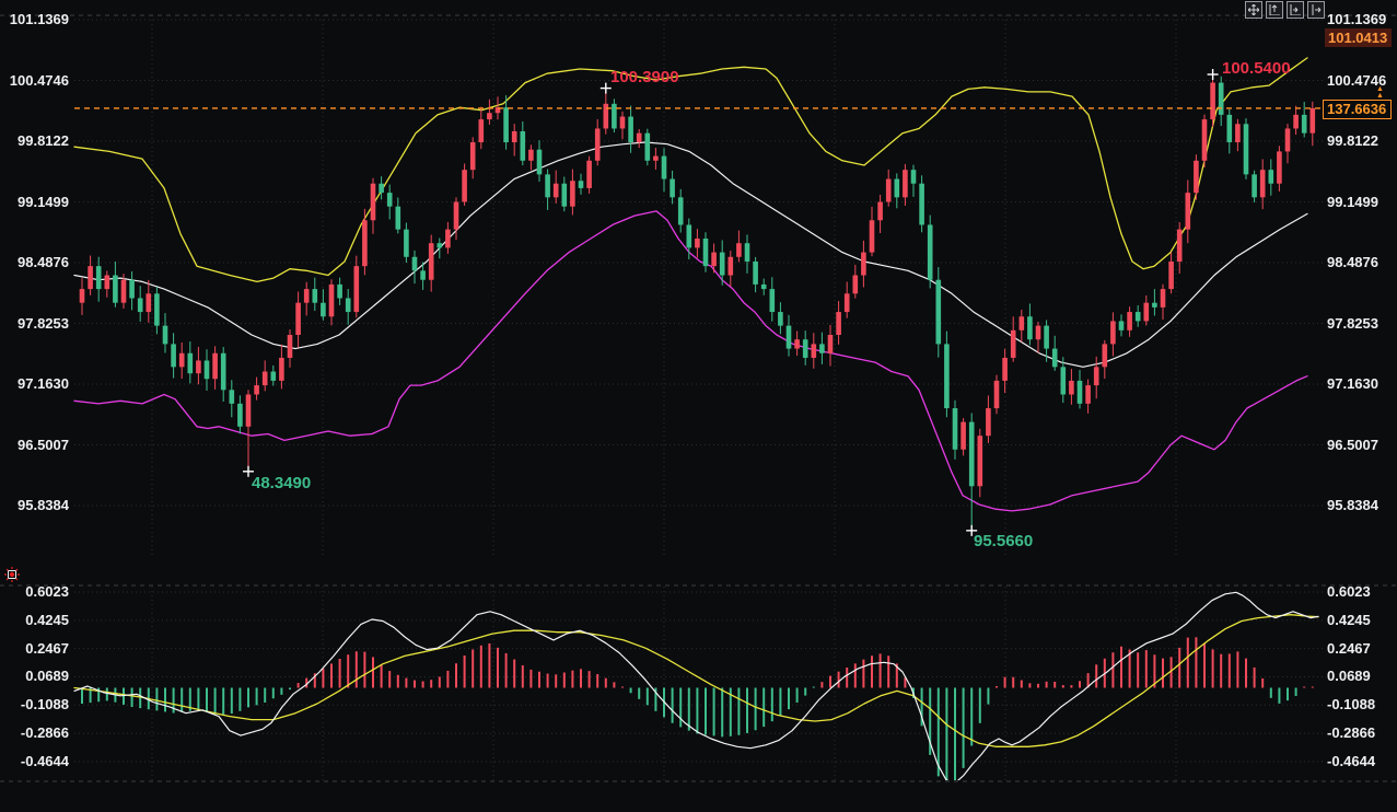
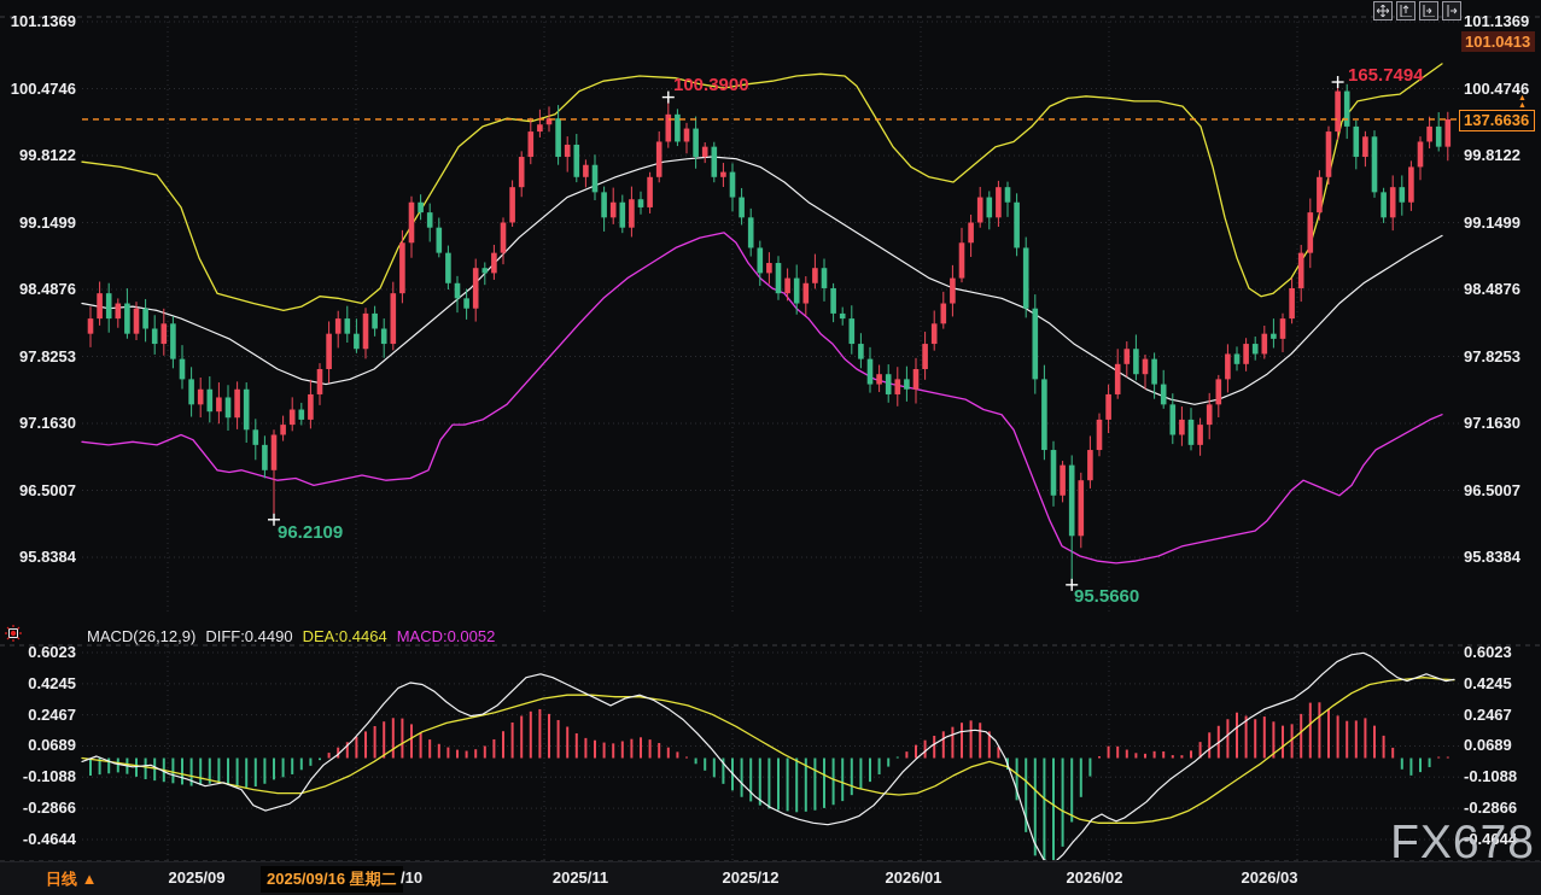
  100.3900
- 100.5400
+ 165.7494
- 48.3490
+ 96.2109
  95.5660
  101.1369
  100.4746
  99.8122
  99.1499
  98.4876
  97.8253
  97.1630
  96.5007
  95.8384
  0.6023
  0.4245
  0.2467
  0.0689
  -0.1088
  -0.2866
  -0.4644
  101.1369
  100.4746
  99.8122
  99.1499
  98.4876
  97.8253
  97.1630
  96.5007
  95.8384
  0.6023
  0.4245
  0.2467
  0.0689
  -0.1088
  -0.2866
  -0.4644
  101.0413
  137.6636
+ MACD(26,12,9)
+ DIFF:0.4490
+ DEA:0.4464
+ MACD:0.0052
+ 日线 ▲
+ 2025/09/16 星期二
+ /10
+ 2025/09
+ 2025/11
+ 2025/12
+ 2026/01
+ 2026/02
+ 2026/03
+ FX678
